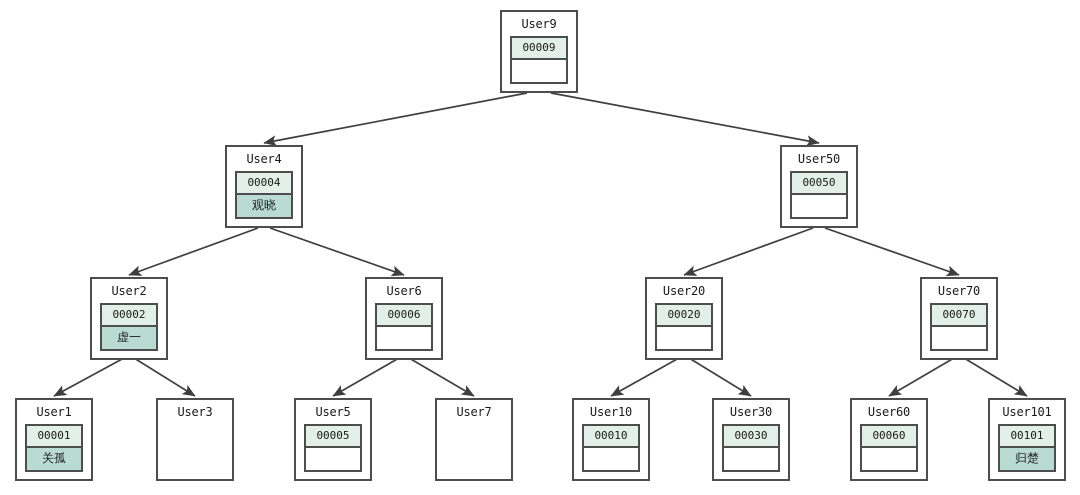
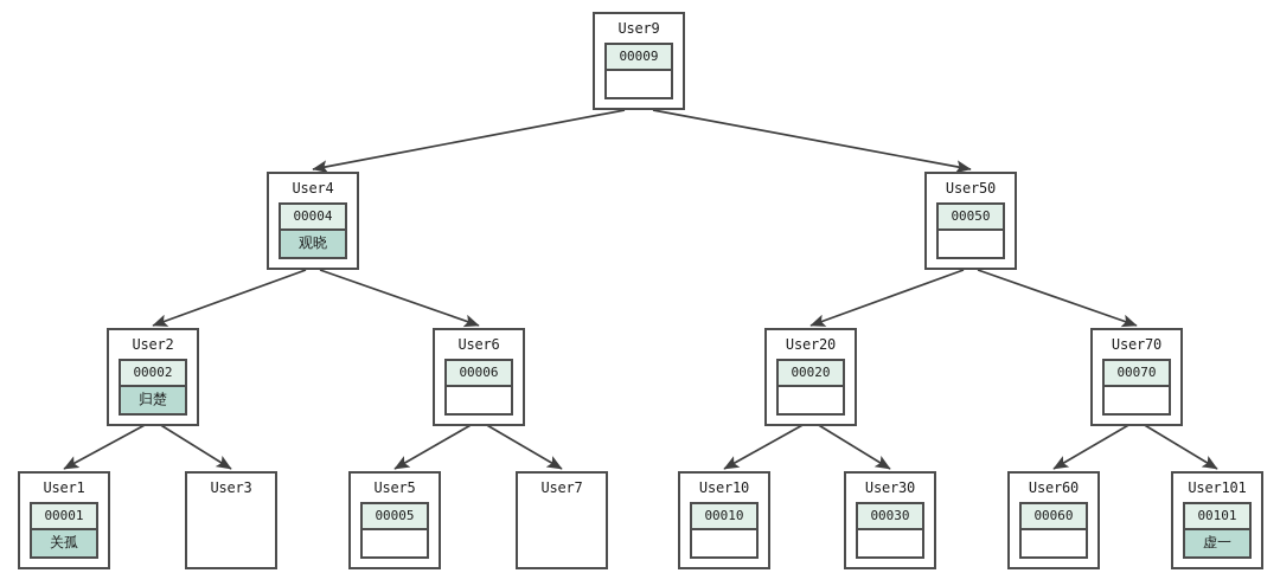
  User9
  00009
  User4
  00004
  观晓
  User50
  00050
  User2
  00002
- 虚一
+ 归楚
  User6
  00006
  User20
  00020
  User70
  00070
  User1
  00001
  关孤
  User3
  User5
  00005
  User7
  User10
  00010
  User30
  00030
  User60
  00060
  User101
  00101
- 归楚
+ 虚一
